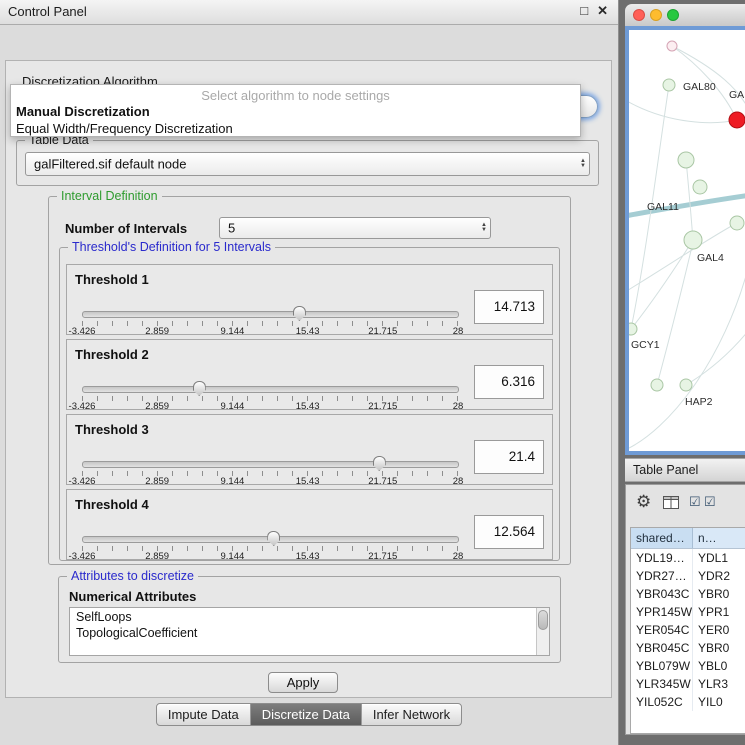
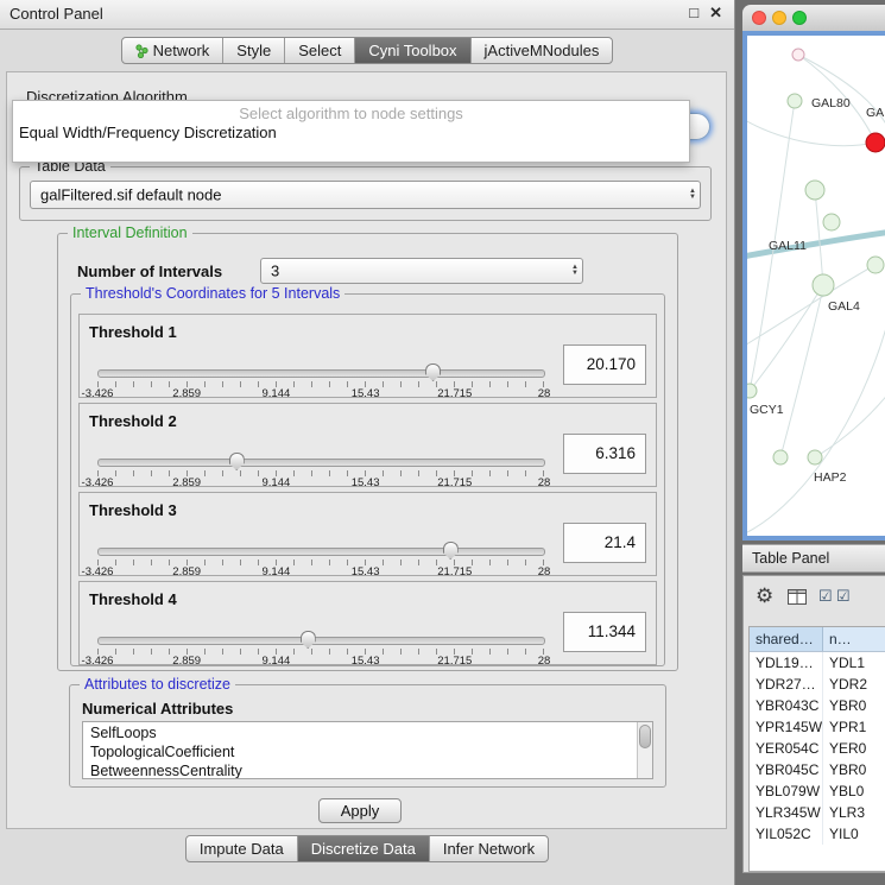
  Control Panel
  □
  ✕
+ Network
+ Style
+ Select
+ Cyni Toolbox
+ jActiveMNodules
  Discretization Algorithm
  Select algorithm to node settings
- Manual Discretization
  Equal Width/Frequency Discretization
  Table Data
  galFiltered.sif default node
  Interval Definition
  Number of Intervals
- 5
+ 3
- Threshold's Definition for 5 Intervals
+ Threshold's Coordinates for 5 Intervals
  Threshold 1
  -3.426
  2.859
  9.144
  15.43
  21.715
  28
- 14.713
+ 20.170
  Threshold 2
  -3.426
  2.859
  9.144
  15.43
  21.715
  28
  6.316
  Threshold 3
  -3.426
  2.859
  9.144
  15.43
  21.715
  28
  21.4
  Threshold 4
  -3.426
  2.859
  9.144
  15.43
  21.715
  28
- 12.564
+ 11.344
  Attributes to discretize
  Numerical Attributes
  SelfLoops
  TopologicalCoefficient
+ BetweennessCentrality
  Apply
  Impute Data
  Discretize Data
  Infer Network
  GAL80
  GA
  GAL11
  GAL4
  GCY1
  HAP2
  Table Panel
  ⚙
  ☑
  ☑
  shared…
  n…
  YDL19…
  YDL1
  YDR27…
  YDR2
  YBR043C
  YBR0
  YPR145W
  YPR1
  YER054C
  YER0
  YBR045C
  YBR0
  YBL079W
  YBL0
  YLR345W
  YLR3
  YIL052C
  YIL0
